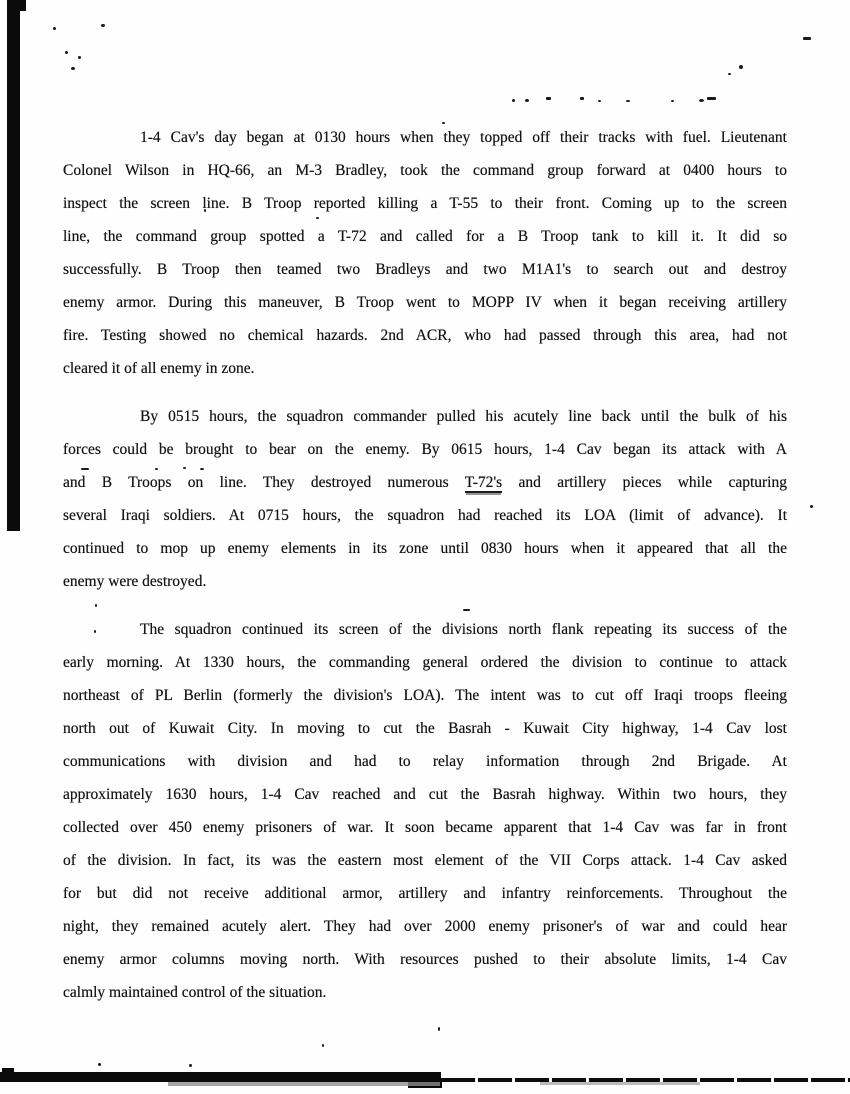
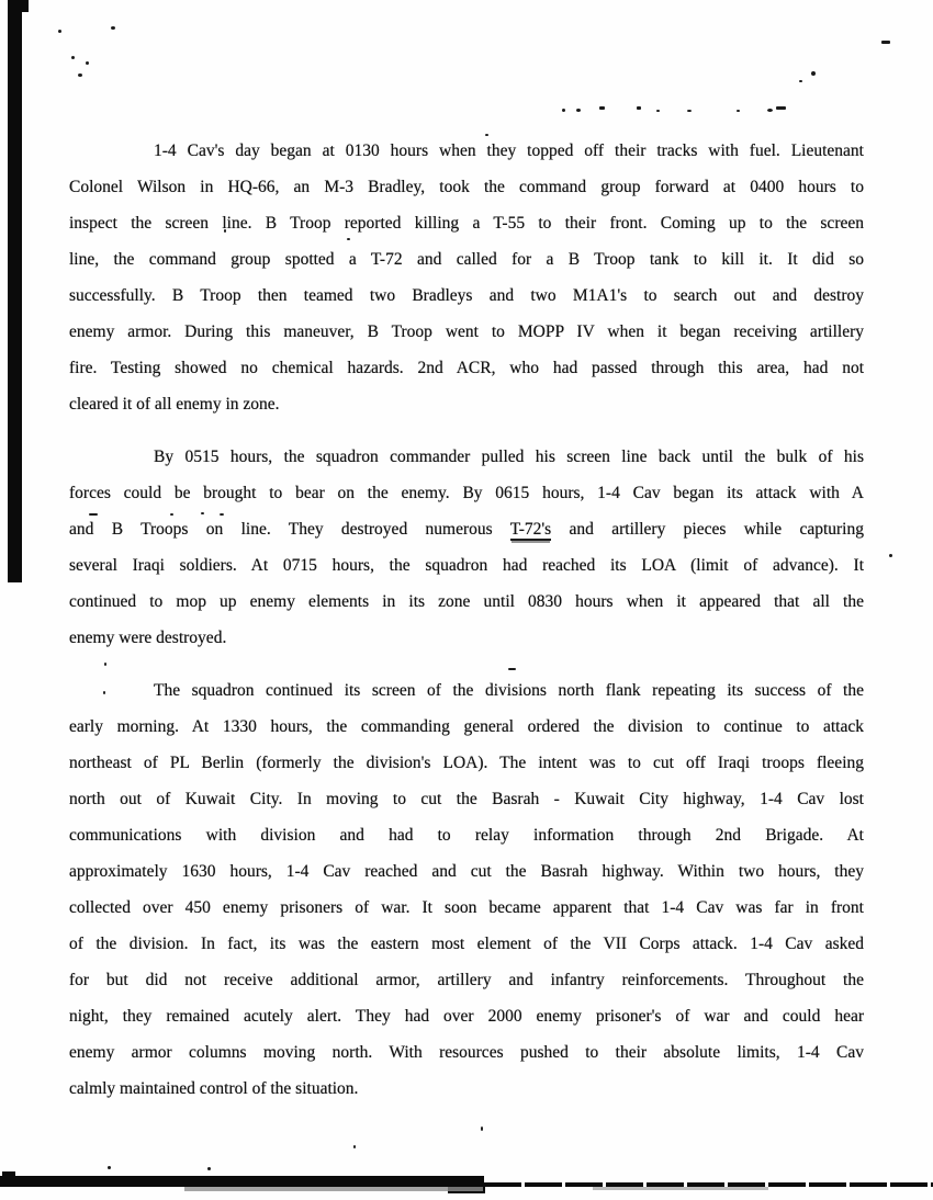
  1-4 Cav's day began at 0130 hours when they topped off their tracks with fuel. Lieutenant
  Colonel Wilson in HQ-66, an M-3 Bradley, took the command group forward at 0400 hours to
  inspect the screen line. B Troop reported killing a T-55 to their front. Coming up to the screen
  line, the command group spotted a T-72 and called for a B Troop tank to kill it. It did so
  successfully. B Troop then teamed two Bradleys and two M1A1's to search out and destroy
  enemy armor. During this maneuver, B Troop went to MOPP IV when it began receiving artillery
  fire. Testing showed no chemical hazards. 2nd ACR, who had passed through this area, had not
  cleared it of all enemy in zone.
- By 0515 hours, the squadron commander pulled his acutely line back until the bulk of his
+ By 0515 hours, the squadron commander pulled his screen line back until the bulk of his
  forces could be brought to bear on the enemy. By 0615 hours, 1-4 Cav began its attack with A
  and B Troops on line. They destroyed numerous T-72's and artillery pieces while capturing
  several Iraqi soldiers. At 0715 hours, the squadron had reached its LOA (limit of advance). It
  continued to mop up enemy elements in its zone until 0830 hours when it appeared that all the
  enemy were destroyed.
  The squadron continued its screen of the divisions north flank repeating its success of the
  early morning. At 1330 hours, the commanding general ordered the division to continue to attack
  northeast of PL Berlin (formerly the division's LOA). The intent was to cut off Iraqi troops fleeing
  north out of Kuwait City. In moving to cut the Basrah - Kuwait City highway, 1-4 Cav lost
  communications with division and had to relay information through 2nd Brigade. At
  approximately 1630 hours, 1-4 Cav reached and cut the Basrah highway. Within two hours, they
  collected over 450 enemy prisoners of war. It soon became apparent that 1-4 Cav was far in front
  of the division. In fact, its was the eastern most element of the VII Corps attack. 1-4 Cav asked
  for but did not receive additional armor, artillery and infantry reinforcements. Throughout the
  night, they remained acutely alert. They had over 2000 enemy prisoner's of war and could hear
  enemy armor columns moving north. With resources pushed to their absolute limits, 1-4 Cav
  calmly maintained control of the situation.
